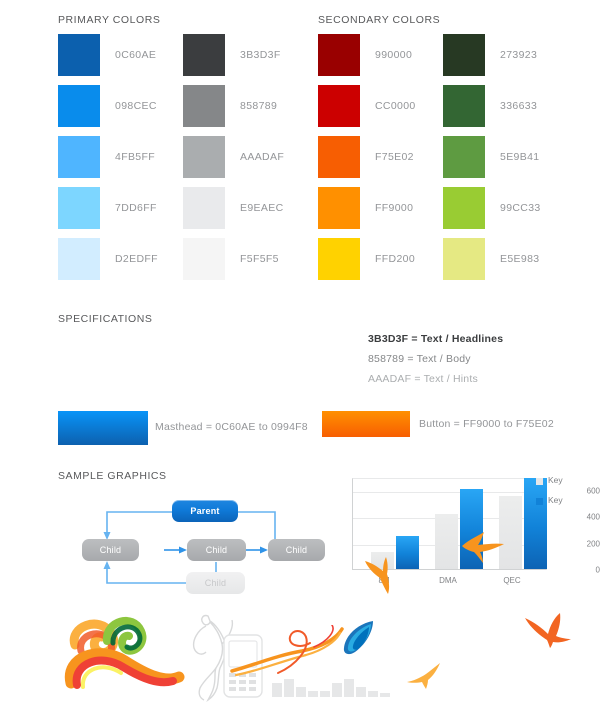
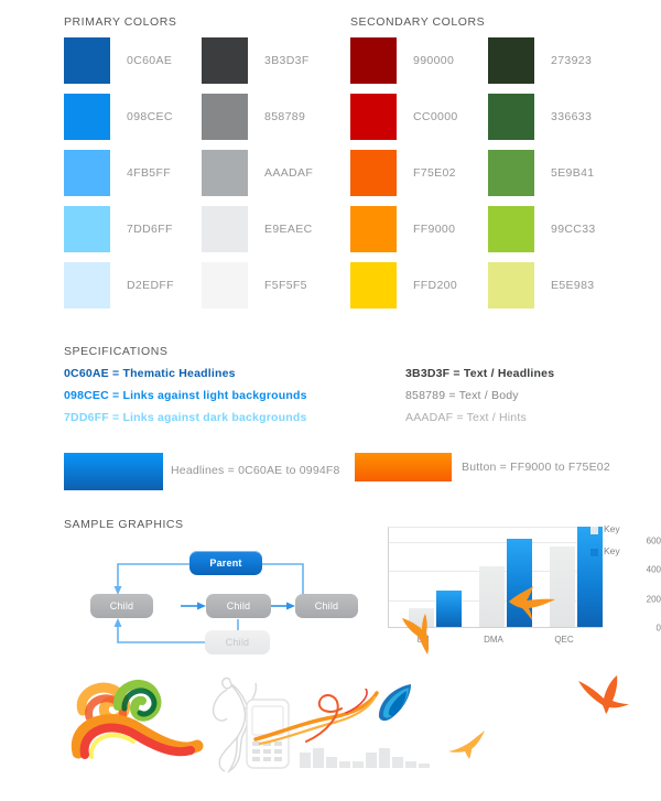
  PRIMARY COLORS
  0C60AE
  098CEC
  4FB5FF
  7DD6FF
  D2EDFF
  3B3D3F
  858789
  AAADAF
  E9EAEC
  F5F5F5
  SECONDARY COLORS
  990000
  CC0000
  F75E02
  FF9000
  FFD200
  273923
  336633
  5E9B41
  99CC33
  E5E983
  SPECIFICATIONS
+ 0C60AE = Thematic Headlines
+ 098CEC = Links against light backgrounds
+ 7DD6FF = Links against dark backgrounds
  3B3D3F = Text / Headlines
  858789 = Text / Body
  AAADAF = Text / Hints
- Masthead = 0C60AE to 0994F8
+ Headlines = 0C60AE to 0994F8
  Button = FF9000 to F75E02
  SAMPLE GRAPHICS
  Parent
  Child
  Child
  Child
  Child
  0
  200
  400
  600
  DMA
  QEC
  Key
  Key
